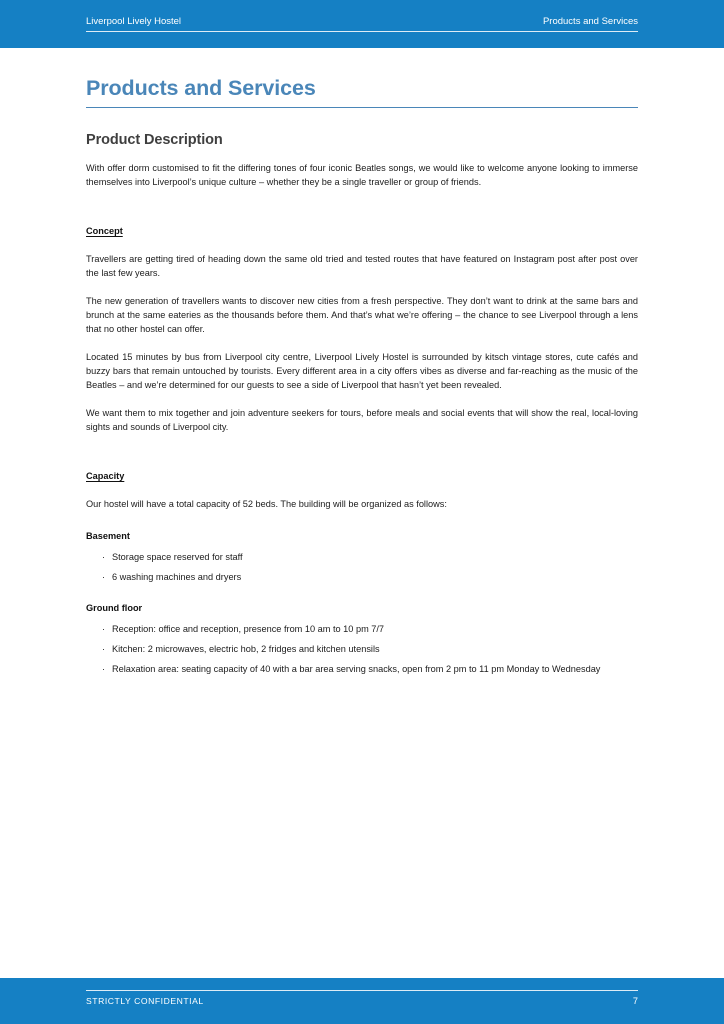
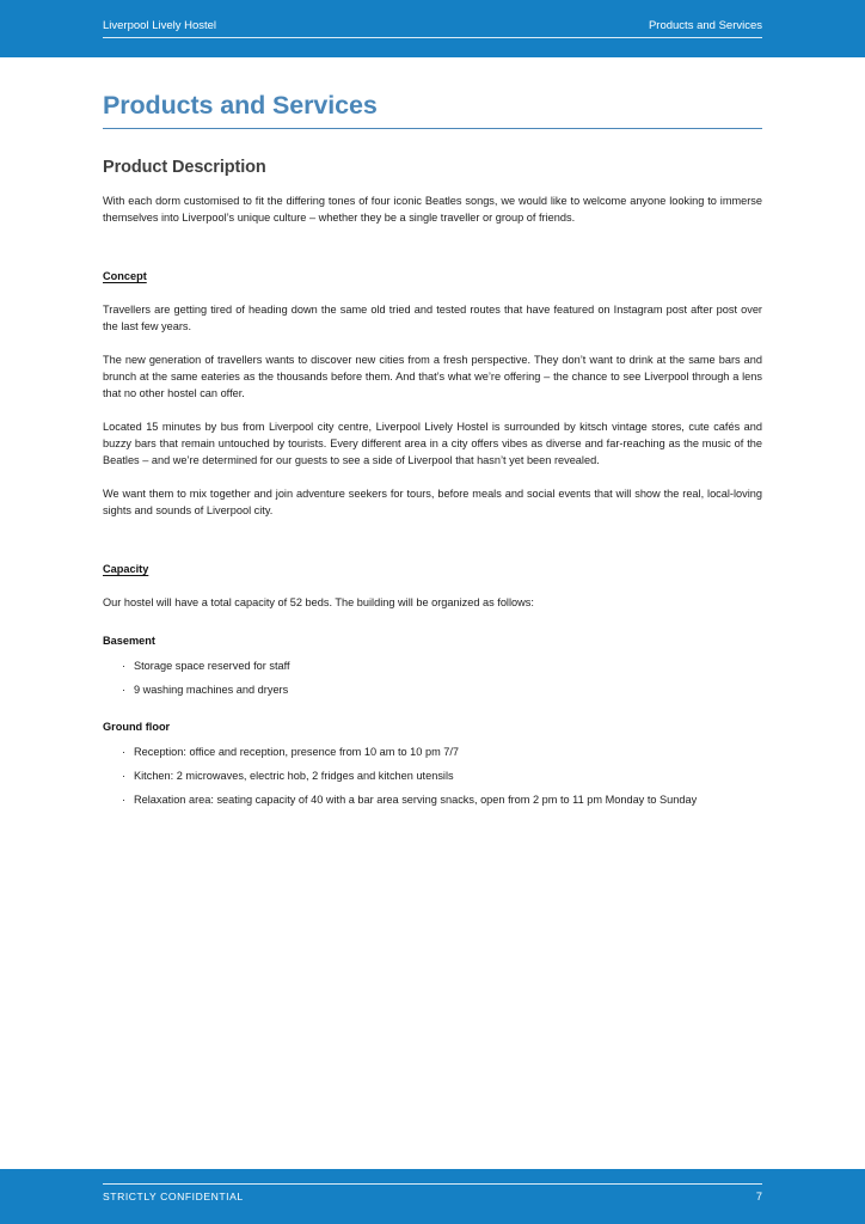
  Liverpool Lively Hostel
  Products and Services
  Products and Services
  Product Description
- With offer dorm customised to fit the differing tones of four iconic Beatles songs, we would like to welcome anyone looking to immerse themselves into Liverpool’s unique culture – whether they be a single traveller or group of friends.
+ With each dorm customised to fit the differing tones of four iconic Beatles songs, we would like to welcome anyone looking to immerse themselves into Liverpool’s unique culture – whether they be a single traveller or group of friends.
  Concept
  Travellers are getting tired of heading down the same old tried and tested routes that have featured on Instagram post after post over the last few years.
  The new generation of travellers wants to discover new cities from a fresh perspective. They don’t want to drink at the same bars and brunch at the same eateries as the thousands before them. And that’s what we’re offering – the chance to see Liverpool through a lens that no other hostel can offer.
  Located 15 minutes by bus from Liverpool city centre, Liverpool Lively Hostel is surrounded by kitsch vintage stores, cute cafés and buzzy bars that remain untouched by tourists. Every different area in a city offers vibes as diverse and far-reaching as the music of the Beatles – and we’re determined for our guests to see a side of Liverpool that hasn’t yet been revealed.
  We want them to mix together and join adventure seekers for tours, before meals and social events that will show the real, local-loving sights and sounds of Liverpool city.
  Capacity
  Our hostel will have a total capacity of 52 beds. The building will be organized as follows:
  Basement
  ·
  Storage space reserved for staff
  ·
- 6 washing machines and dryers
+ 9 washing machines and dryers
  Ground floor
  ·
  Reception: office and reception, presence from 10 am to 10 pm 7/7
  ·
  Kitchen: 2 microwaves, electric hob, 2 fridges and kitchen utensils
  ·
- Relaxation area: seating capacity of 40 with a bar area serving snacks, open from 2 pm to 11 pm Monday to Wednesday
+ Relaxation area: seating capacity of 40 with a bar area serving snacks, open from 2 pm to 11 pm Monday to Sunday
  STRICTLY CONFIDENTIAL
  7
